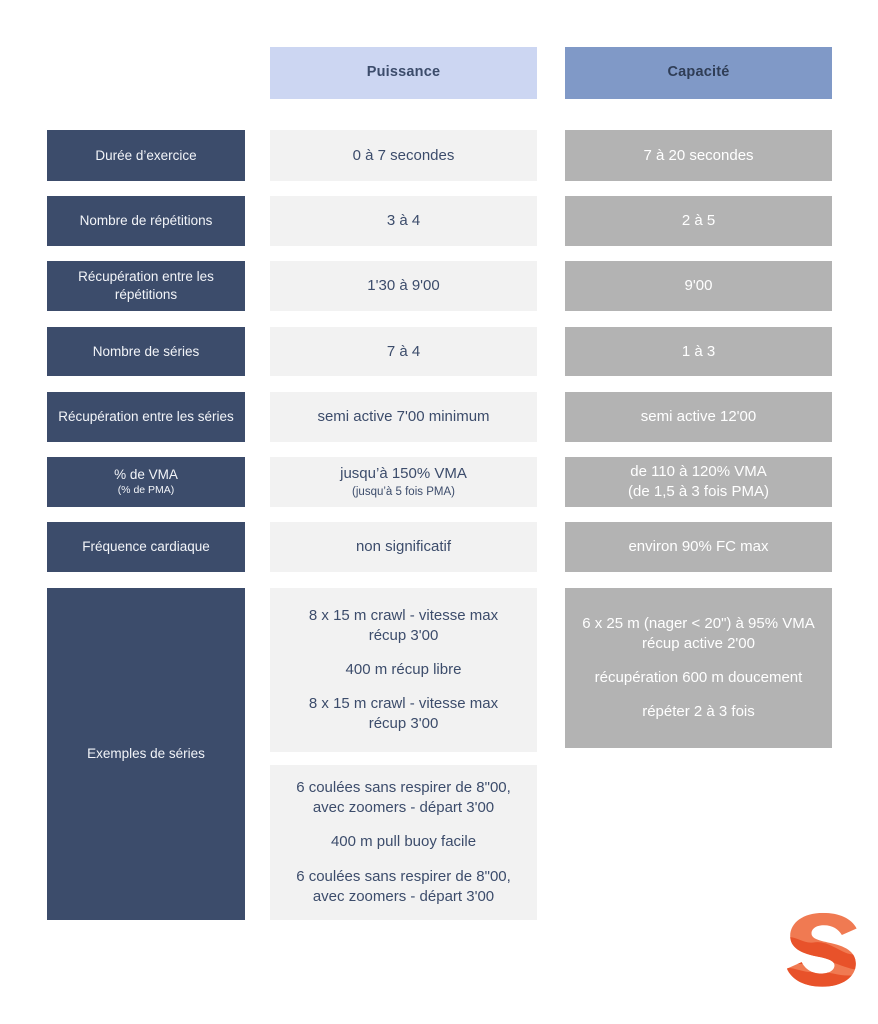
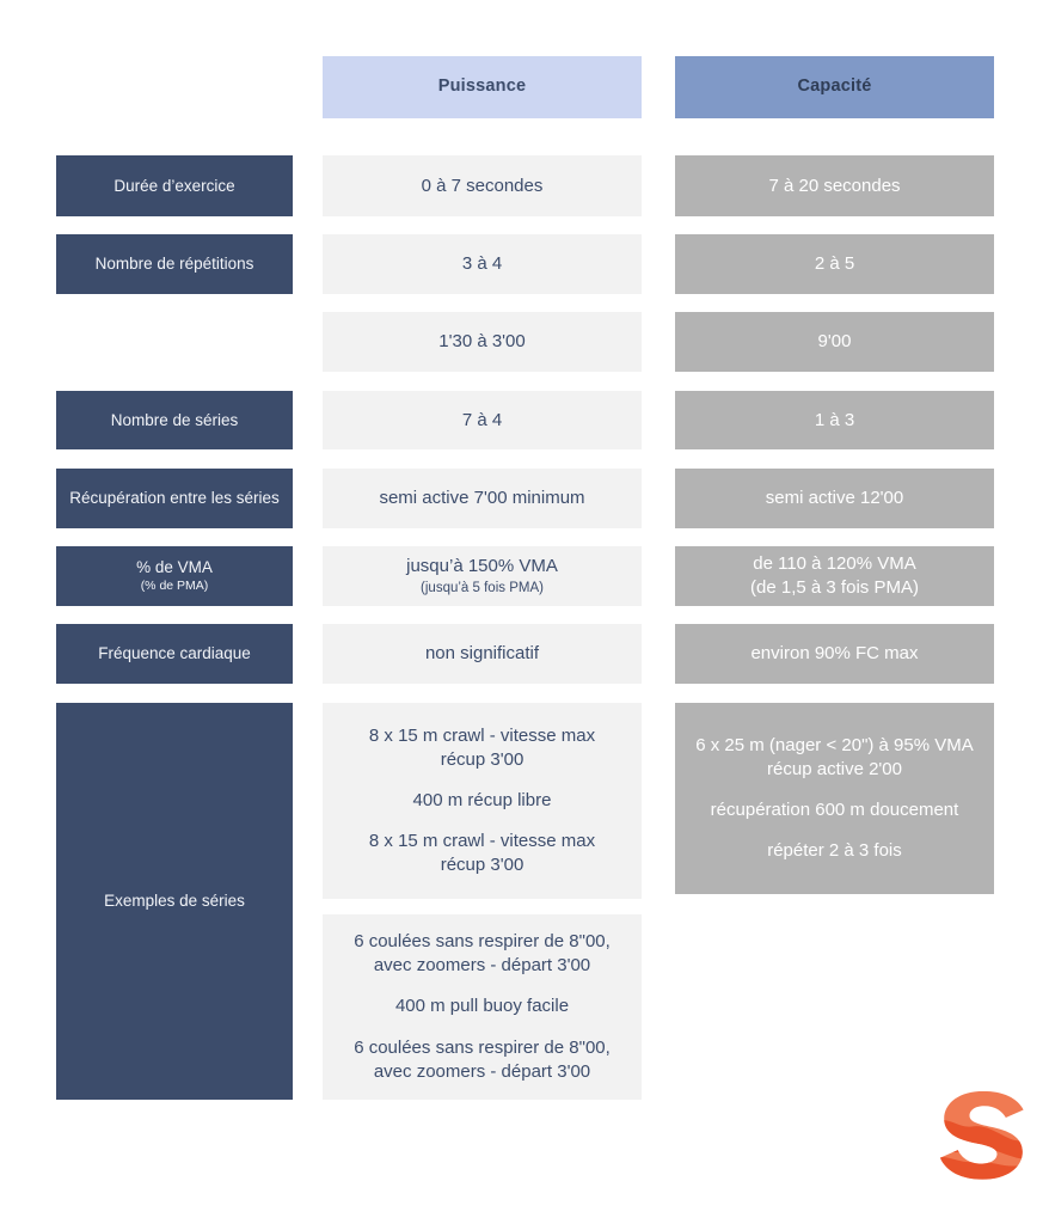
  Puissance
  Capacité
  Durée d’exercice
  0 à 7 secondes
  7 à 20 secondes
  Nombre de répétitions
  3 à 4
  2 à 5
- Récupération entre les répétitions
- 1'30 à 9'00
+ 1'30 à 3'00
  9'00
  Nombre de séries
  7 à 4
  1 à 3
  Récupération entre les séries
  semi active 7'00 minimum
  semi active 12'00
  % de VMA
  (% de PMA)
  jusqu’à 150% VMA
  (jusqu’à 5 fois PMA)
  de 110 à 120% VMA
  (de 1,5 à 3 fois PMA)
  Fréquence cardiaque
  non significatif
  environ 90% FC max
  Exemples de séries
  8 x 15 m crawl - vitesse max
  récup 3'00
  400 m récup libre
  8 x 15 m crawl - vitesse max
  récup 3'00
  6 coulées sans respirer de 8"00,
  avec zoomers - départ 3'00
  400 m pull buoy facile
  6 coulées sans respirer de 8"00,
  avec zoomers - départ 3'00
  6 x 25 m (nager < 20") à 95% VMA
  récup active 2'00
  récupération 600 m doucement
  répéter 2 à 3 fois
